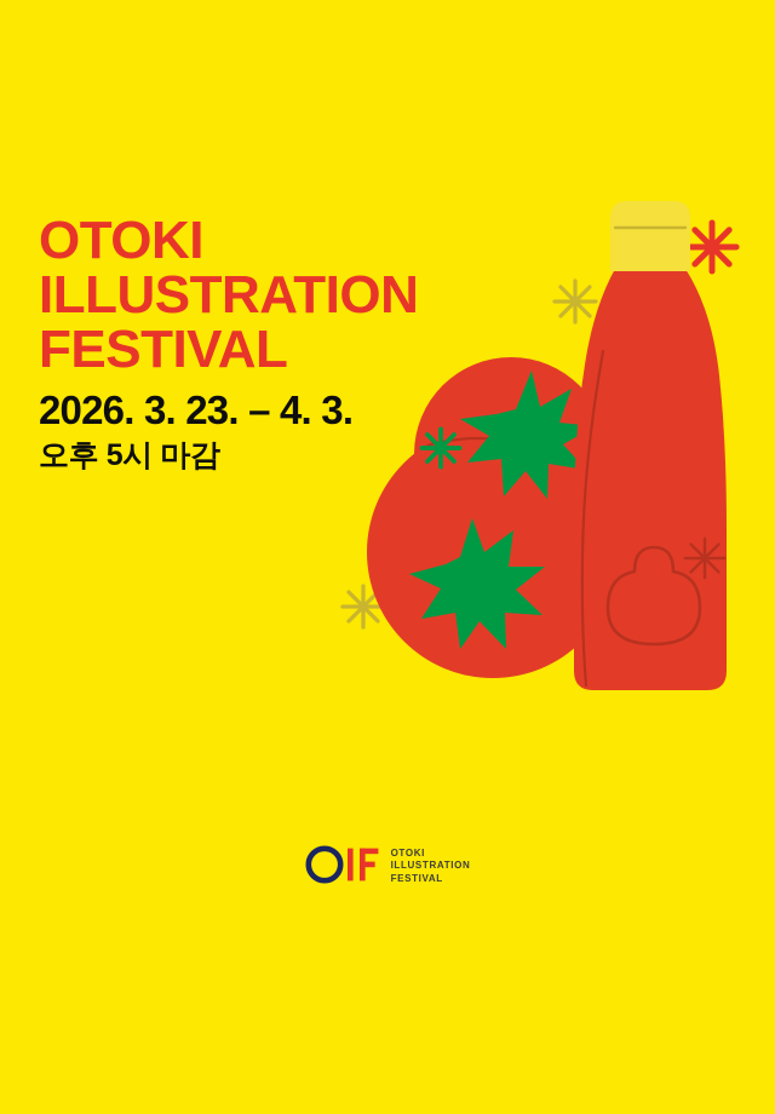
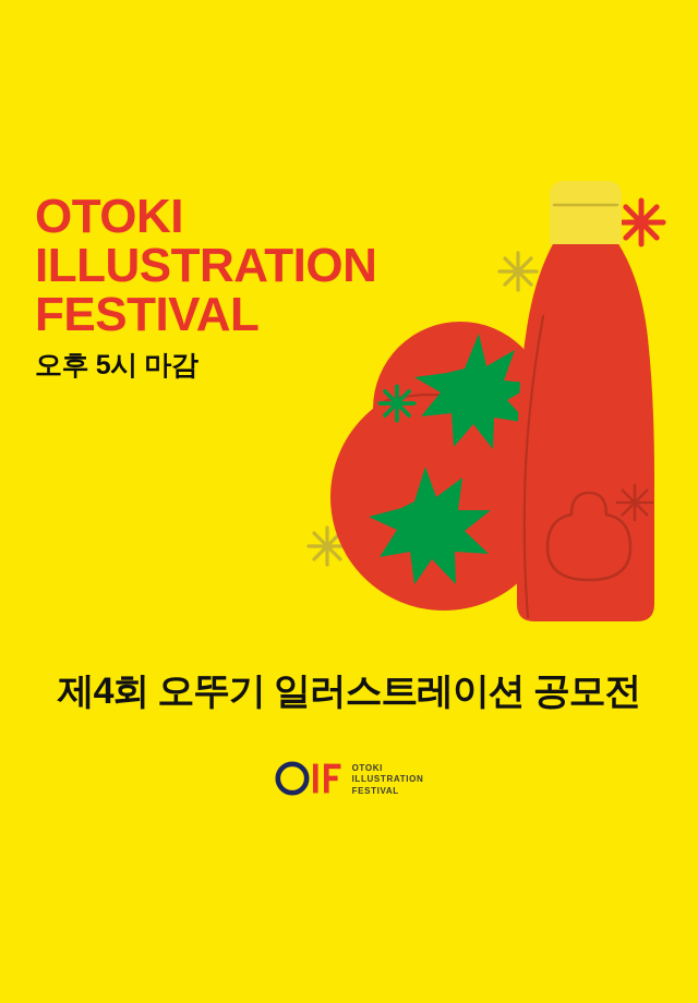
  OTOKI
  ILLUSTRATION
  FESTIVAL
- 2026. 3. 23. – 4. 3.
  오후 5시 마감
+ 제4회 오뚜기 일러스트레이션 공모전
  OTOKI
  ILLUSTRATION
  FESTIVAL
